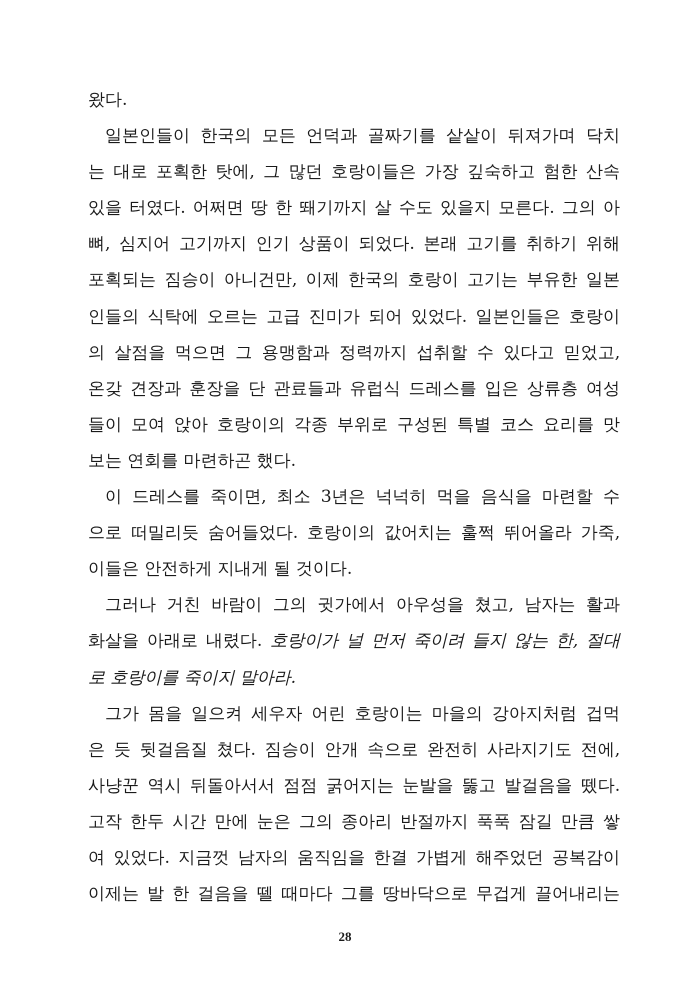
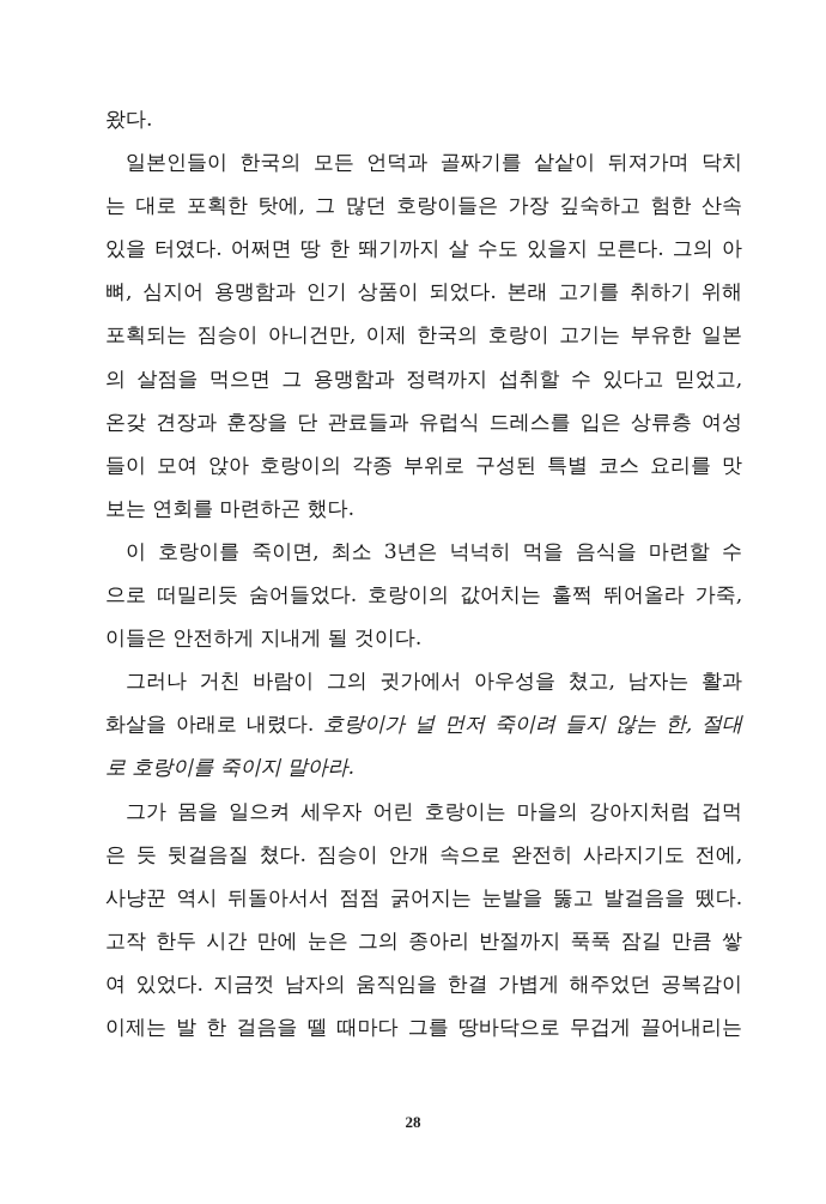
  왔다.
  일본인들이 한국의 모든 언덕과 골짜기를 샅샅이 뒤져가며 닥치
  는 대로 포획한 탓에, 그 많던 호랑이들은 가장 깊숙하고 험한 산속
  있을 터였다. 어쩌면 땅 한 뙈기까지 살 수도 있을지 모른다. 그의 아
- 뼈, 심지어 고기까지 인기 상품이 되었다. 본래 고기를 취하기 위해
+ 뼈, 심지어 용맹함과 인기 상품이 되었다. 본래 고기를 취하기 위해
  포획되는 짐승이 아니건만, 이제 한국의 호랑이 고기는 부유한 일본
- 인들의 식탁에 오르는 고급 진미가 되어 있었다. 일본인들은 호랑이
  의 살점을 먹으면 그 용맹함과 정력까지 섭취할 수 있다고 믿었고,
  온갖 견장과 훈장을 단 관료들과 유럽식 드레스를 입은 상류층 여성
  들이 모여 앉아 호랑이의 각종 부위로 구성된 특별 코스 요리를 맛
  보는 연회를 마련하곤 했다.
- 이 드레스를 죽이면, 최소 3년은 넉넉히 먹을 음식을 마련할 수
+ 이 호랑이를 죽이면, 최소 3년은 넉넉히 먹을 음식을 마련할 수
  으로 떠밀리듯 숨어들었다. 호랑이의 값어치는 훌쩍 뛰어올라 가죽,
  이들은 안전하게 지내게 될 것이다.
  그러나 거친 바람이 그의 귓가에서 아우성을 쳤고, 남자는 활과
  화살을 아래로 내렸다.
  호랑이가 널 먼저 죽이려 들지 않는 한, 절대
  로 호랑이를 죽이지 말아라.
  그가 몸을 일으켜 세우자 어린 호랑이는 마을의 강아지처럼 겁먹
  은 듯 뒷걸음질 쳤다. 짐승이 안개 속으로 완전히 사라지기도 전에,
  사냥꾼 역시 뒤돌아서서 점점 굵어지는 눈발을 뚫고 발걸음을 뗐다.
  고작 한두 시간 만에 눈은 그의 종아리 반절까지 푹푹 잠길 만큼 쌓
  여 있었다. 지금껏 남자의 움직임을 한결 가볍게 해주었던 공복감이
  이제는 발 한 걸음을 뗄 때마다 그를 땅바닥으로 무겁게 끌어내리는
  28
